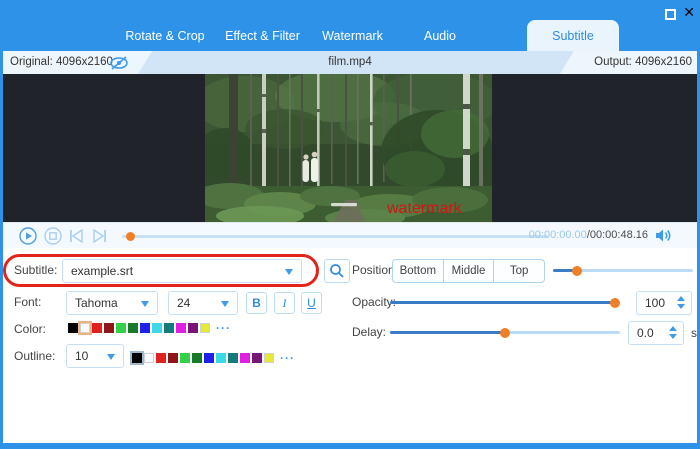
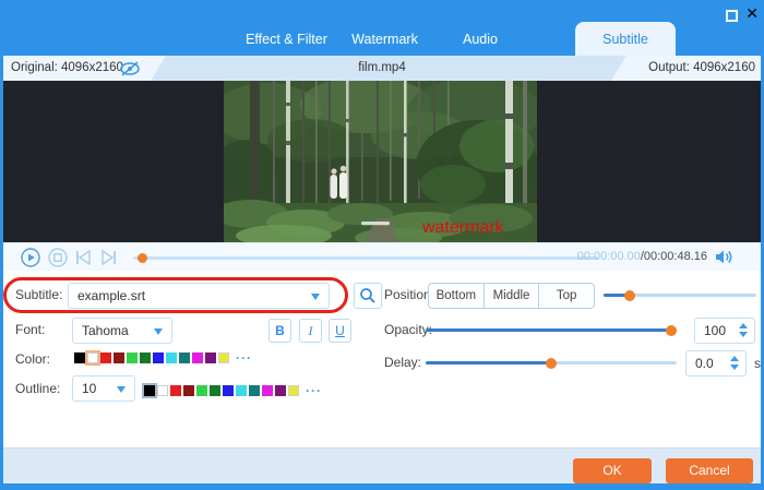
  ✕
- Rotate & Crop
  Effect & Filter
  Watermark
  Audio
  Subtitle
  film.mp4
  Original: 4096x2160
  Output: 4096x2160
  watermark
  00:00:00.00/00:00:48.16
  Subtitle:
  example.srt
  Font:
  Tahoma
- 24
  B
  I
  U
  Color:
  ···
  Outline:
  10
  ···
  Positio
  Bottom
  Middle
  Top
  Opacit
  100
  Delay:
  0.0
  s
+ OK
+ Cancel
